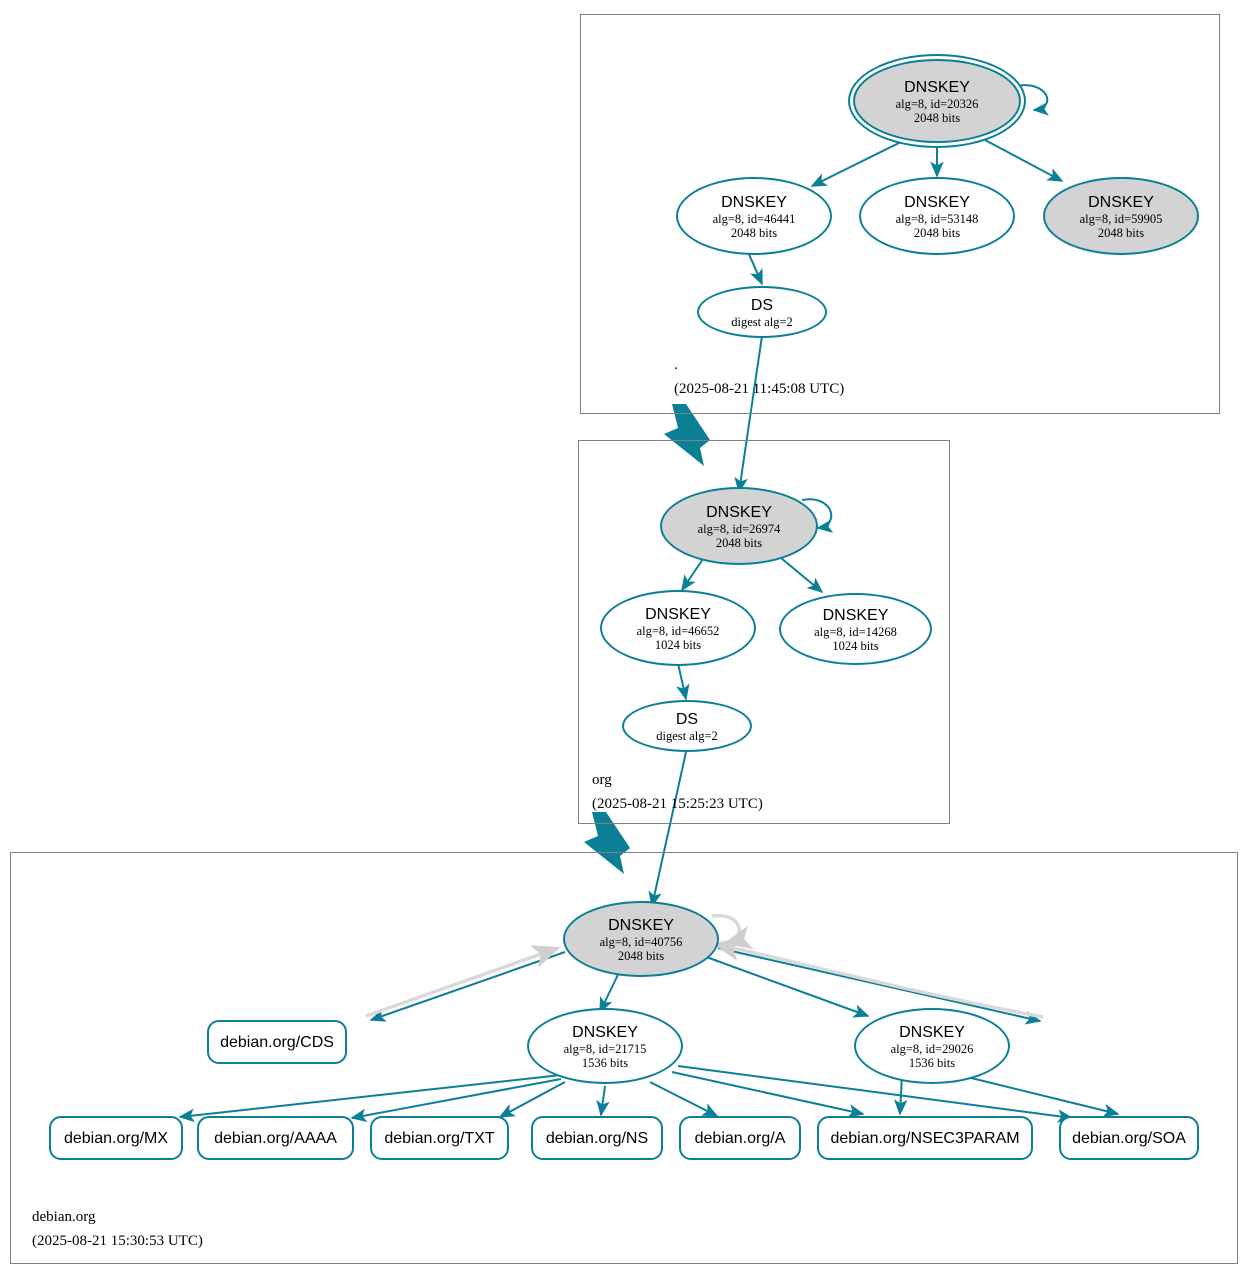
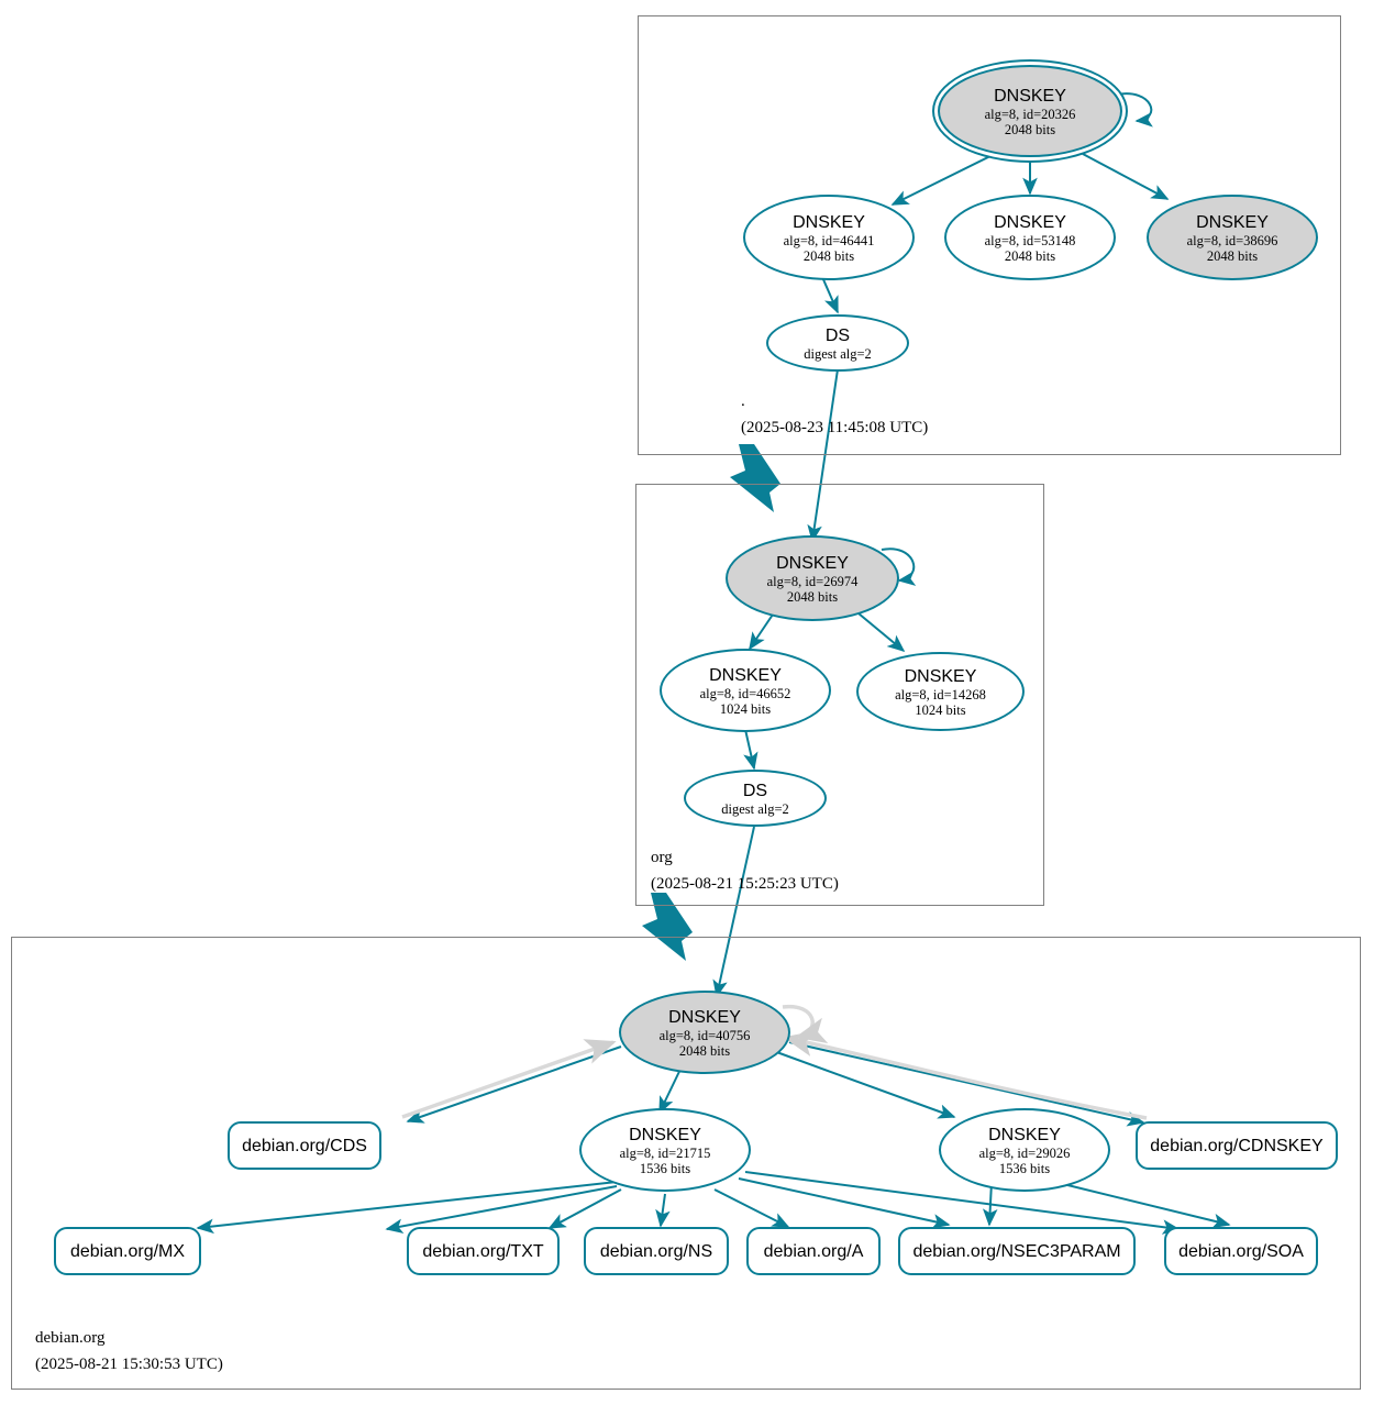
  .
- (2025-08-21 11:45:08 UTC)
+ (2025-08-23 11:45:08 UTC)
  org
  (2025-08-21 15:25:23 UTC)
  debian.org
  (2025-08-21 15:30:53 UTC)
  DNSKEY
  alg=8, id=20326
  2048 bits
  DNSKEY
  alg=8, id=46441
  2048 bits
  DNSKEY
  alg=8, id=53148
  2048 bits
  DNSKEY
- alg=8, id=59905
+ alg=8, id=38696
  2048 bits
  DS
  digest alg=2
  DNSKEY
  alg=8, id=26974
  2048 bits
  DNSKEY
  alg=8, id=46652
  1024 bits
  DNSKEY
  alg=8, id=14268
  1024 bits
  DS
  digest alg=2
  DNSKEY
  alg=8, id=40756
  2048 bits
  DNSKEY
  alg=8, id=21715
  1536 bits
  DNSKEY
  alg=8, id=29026
  1536 bits
  debian.org/CDS
+ debian.org/CDNSKEY
  debian.org/MX
- debian.org/AAAA
  debian.org/TXT
  debian.org/NS
  debian.org/A
  debian.org/NSEC3PARAM
  debian.org/SOA
